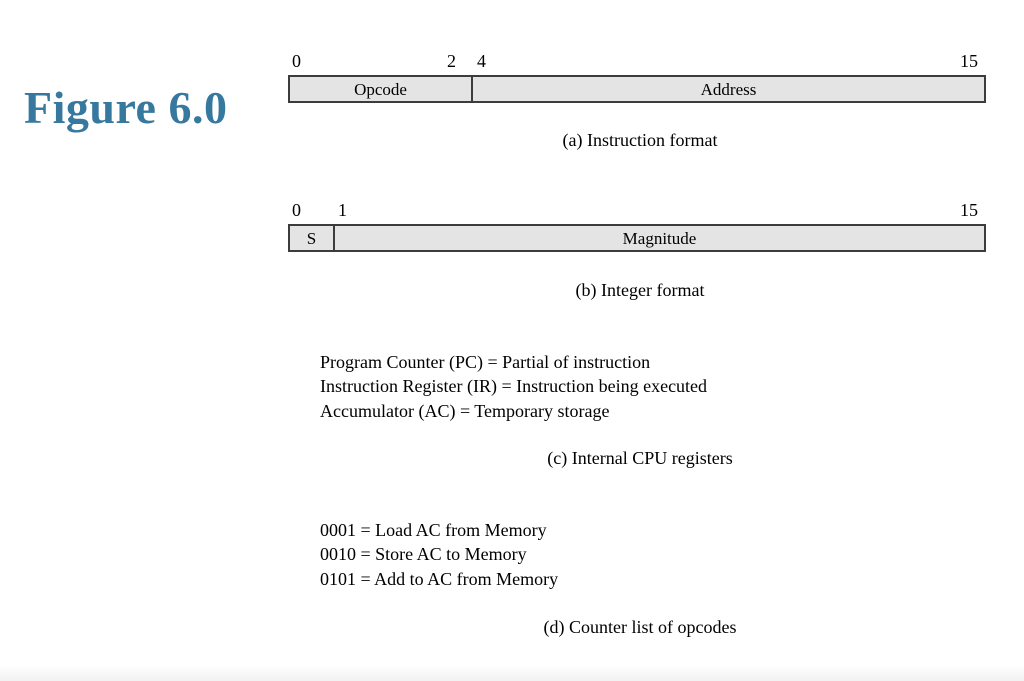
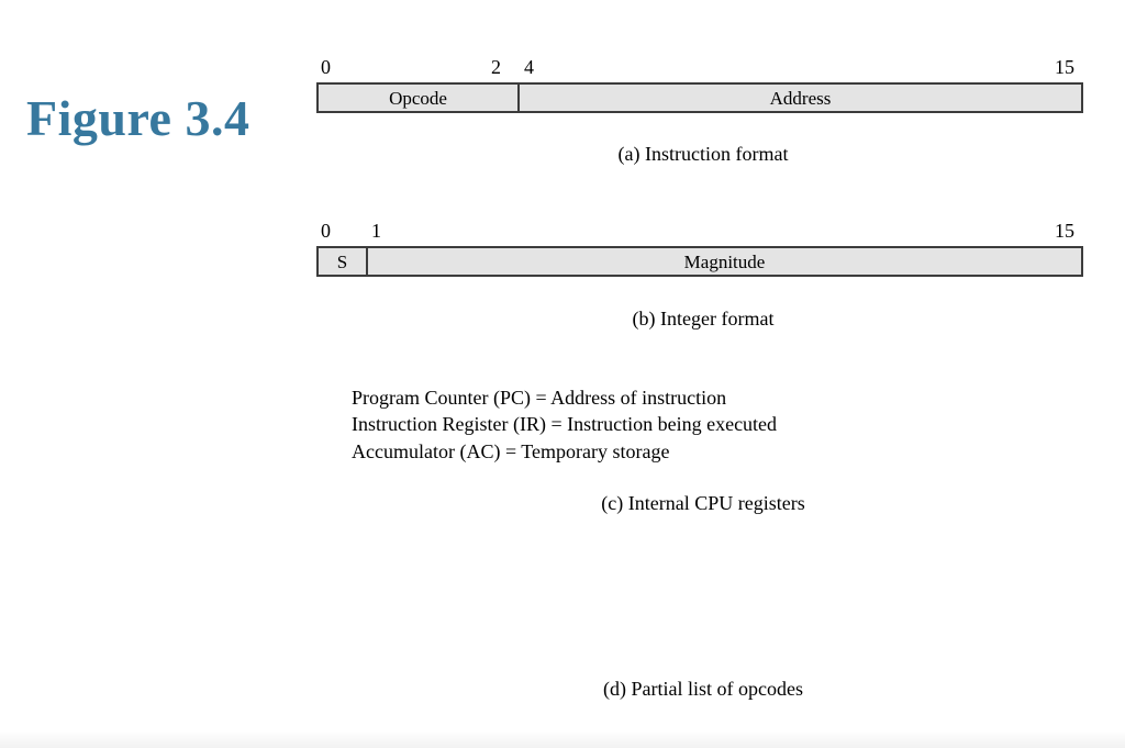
- Figure 6.0
+ Figure 3.4
  0
  2
  4
  15
  Opcode
  Address
  (a) Instruction format
  0
  1
  15
  S
  Magnitude
  (b) Integer format
- Program Counter (PC) = Partial of instruction
+ Program Counter (PC) = Address of instruction
  Instruction Register (IR) = Instruction being executed
  Accumulator (AC) = Temporary storage
  (c) Internal CPU registers
- 0001 = Load AC from Memory
- 0010 = Store AC to Memory
- 0101 = Add to AC from Memory
- (d) Counter list of opcodes
+ (d) Partial list of opcodes
